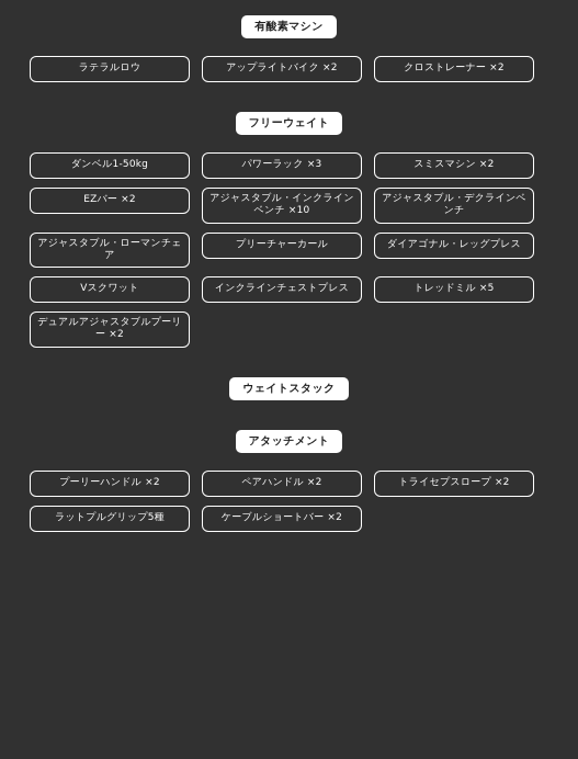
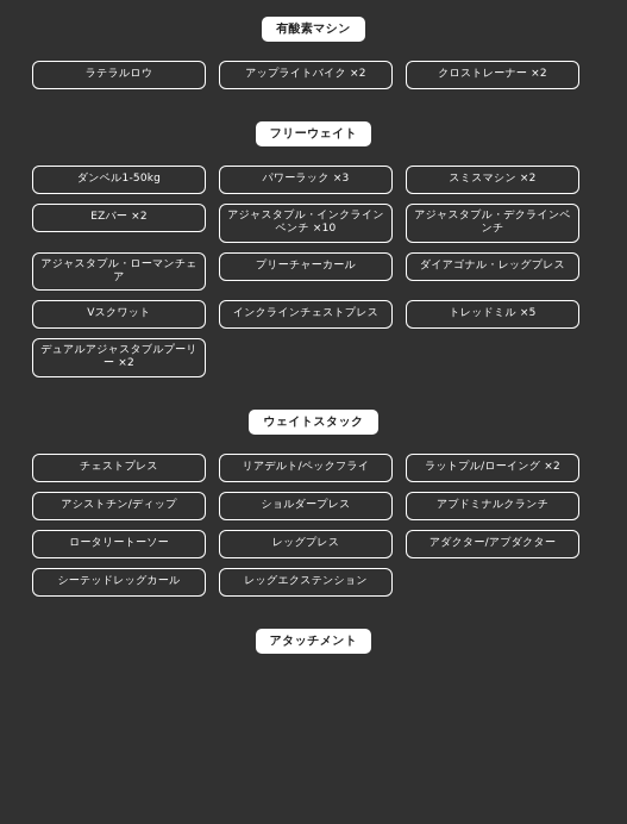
  有酸素マシン
  ラテラルロウ
  アップライトバイク ×2
  クロストレーナー ×2
  フリーウェイト
  ダンベル1-50kg
  パワーラック ×3
  スミスマシン ×2
  EZバー ×2
  アジャスタブル・インクラインベンチ ×10
  アジャスタブル・デクラインベンチ
  アジャスタブル・ローマンチェア
  プリーチャーカール
  ダイアゴナル・レッグプレス
  Vスクワット
  インクラインチェストプレス
  トレッドミル ×5
  デュアルアジャスタブルプーリー ×2
  ウェイトスタック
+ チェストプレス
+ リアデルト/ペックフライ
+ ラットプル/ローイング ×2
+ アシストチン/ディップ
+ ショルダープレス
+ アブドミナルクランチ
+ ロータリートーソー
+ レッグプレス
+ アダクター/アブダクター
+ シーテッドレッグカール
+ レッグエクステンション
  アタッチメント
- プーリーハンドル ×2
- ペアハンドル ×2
- トライセプスロープ ×2
- ラットプルグリップ5種
- ケーブルショートバー ×2
